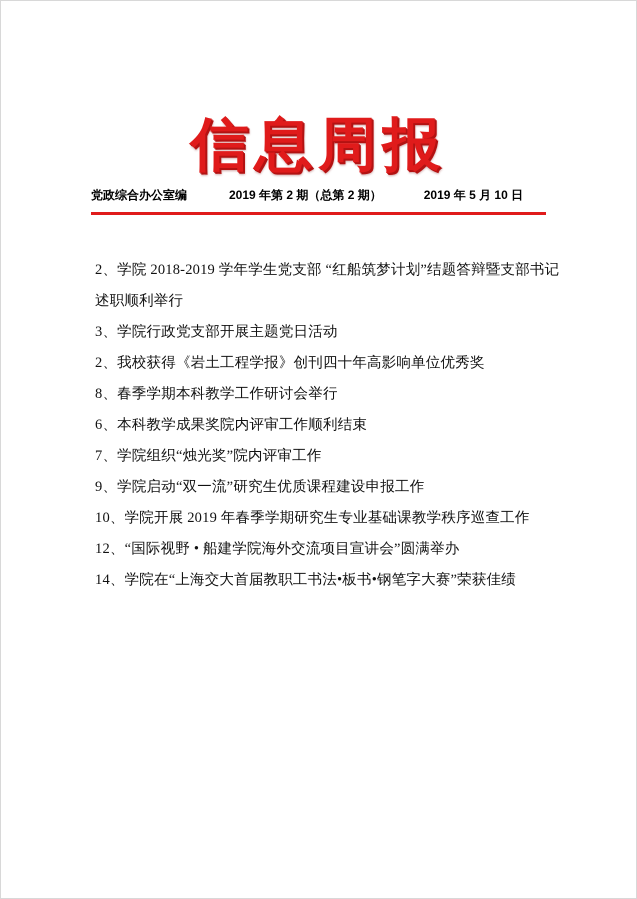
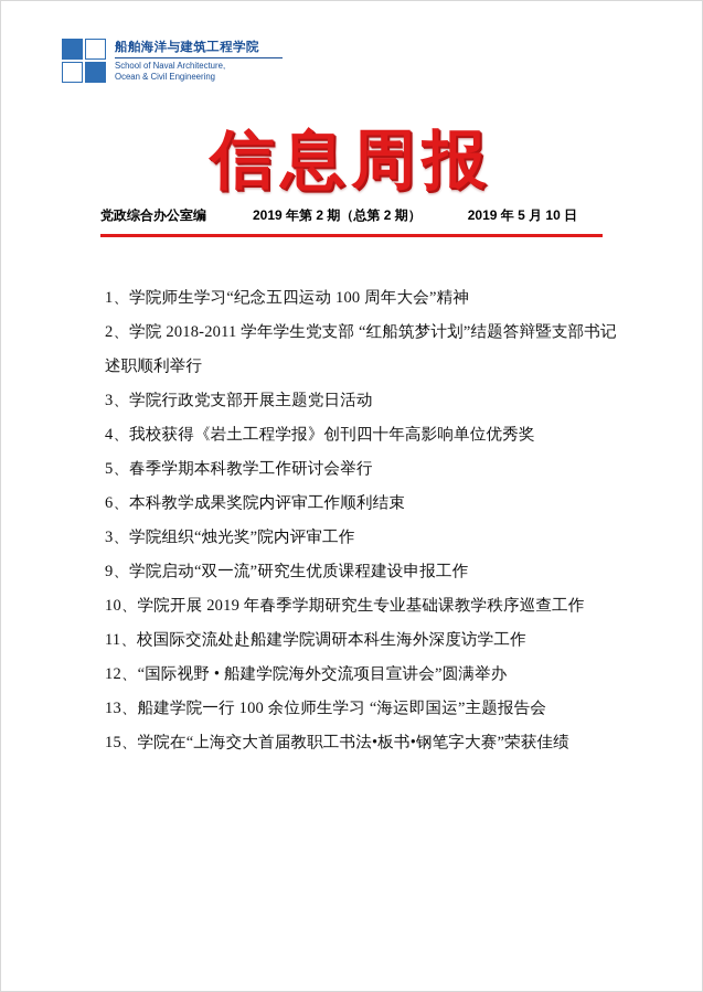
+ 船舶海洋与建筑工程学院
+ School of Naval Architecture,
+ Ocean & Civil Engineering
  信息周报
  党政综合办公室编
  2019 年第 2 期（总第 2 期）
  2019 年 5 月 10 日
+ 1、学院师生学习“纪念五四运动 100 周年大会”精神
- 2、学院 2018-2019 学年学生党支部 “红船筑梦计划”结题答辩暨支部书记述职顺利举行
+ 2、学院 2018-2011 学年学生党支部 “红船筑梦计划”结题答辩暨支部书记述职顺利举行
  3、学院行政党支部开展主题党日活动
- 2、我校获得《岩土工程学报》创刊四十年高影响单位优秀奖
+ 4、我校获得《岩土工程学报》创刊四十年高影响单位优秀奖
- 8、春季学期本科教学工作研讨会举行
+ 5、春季学期本科教学工作研讨会举行
  6、本科教学成果奖院内评审工作顺利结束
- 7、学院组织“烛光奖”院内评审工作
+ 3、学院组织“烛光奖”院内评审工作
  9、学院启动“双一流”研究生优质课程建设申报工作
  10、学院开展 2019 年春季学期研究生专业基础课教学秩序巡查工作
+ 11、校国际交流处赴船建学院调研本科生海外深度访学工作
  12、“国际视野 • 船建学院海外交流项目宣讲会”圆满举办
+ 13、船建学院一行 100 余位师生学习 “海运即国运”主题报告会
- 14、学院在“上海交大首届教职工书法•板书•钢笔字大赛”荣获佳绩
+ 15、学院在“上海交大首届教职工书法•板书•钢笔字大赛”荣获佳绩
